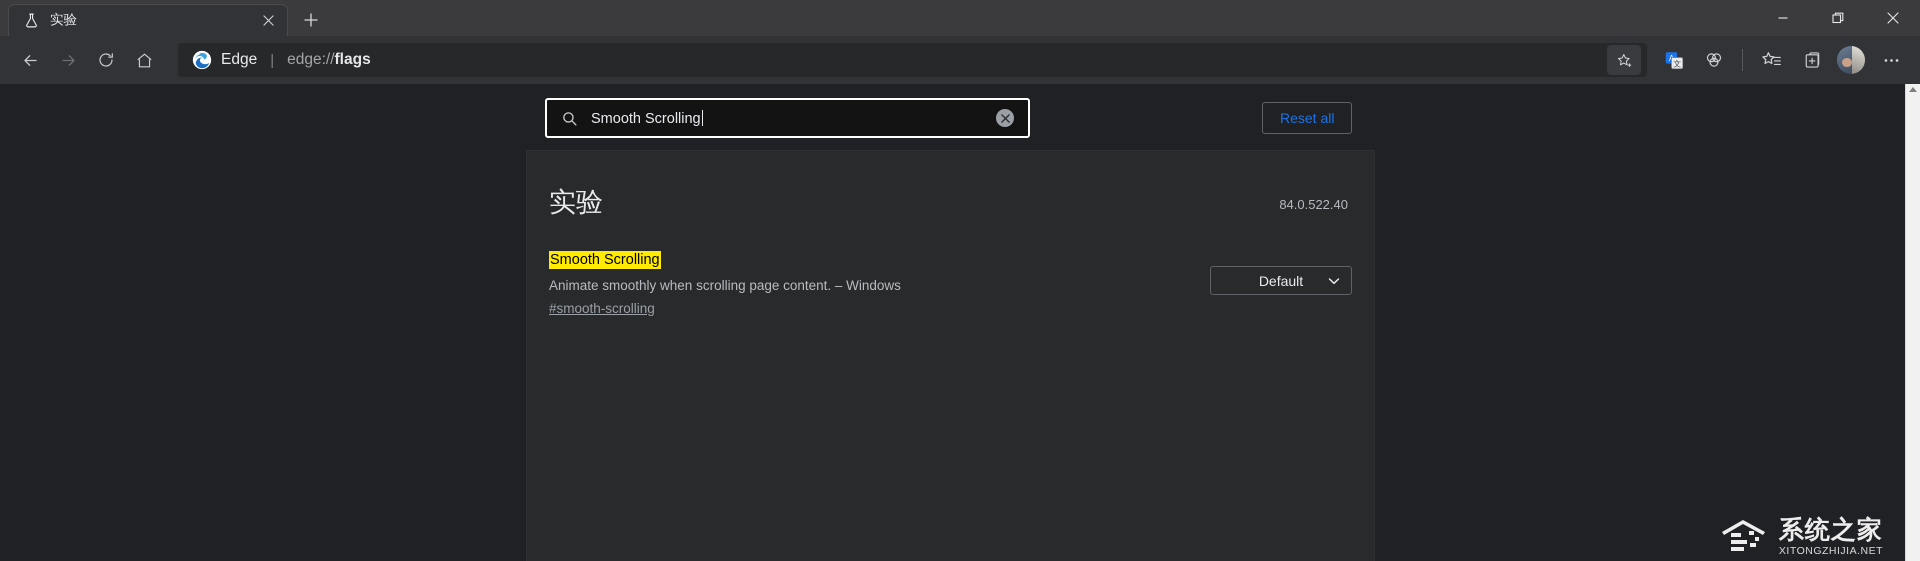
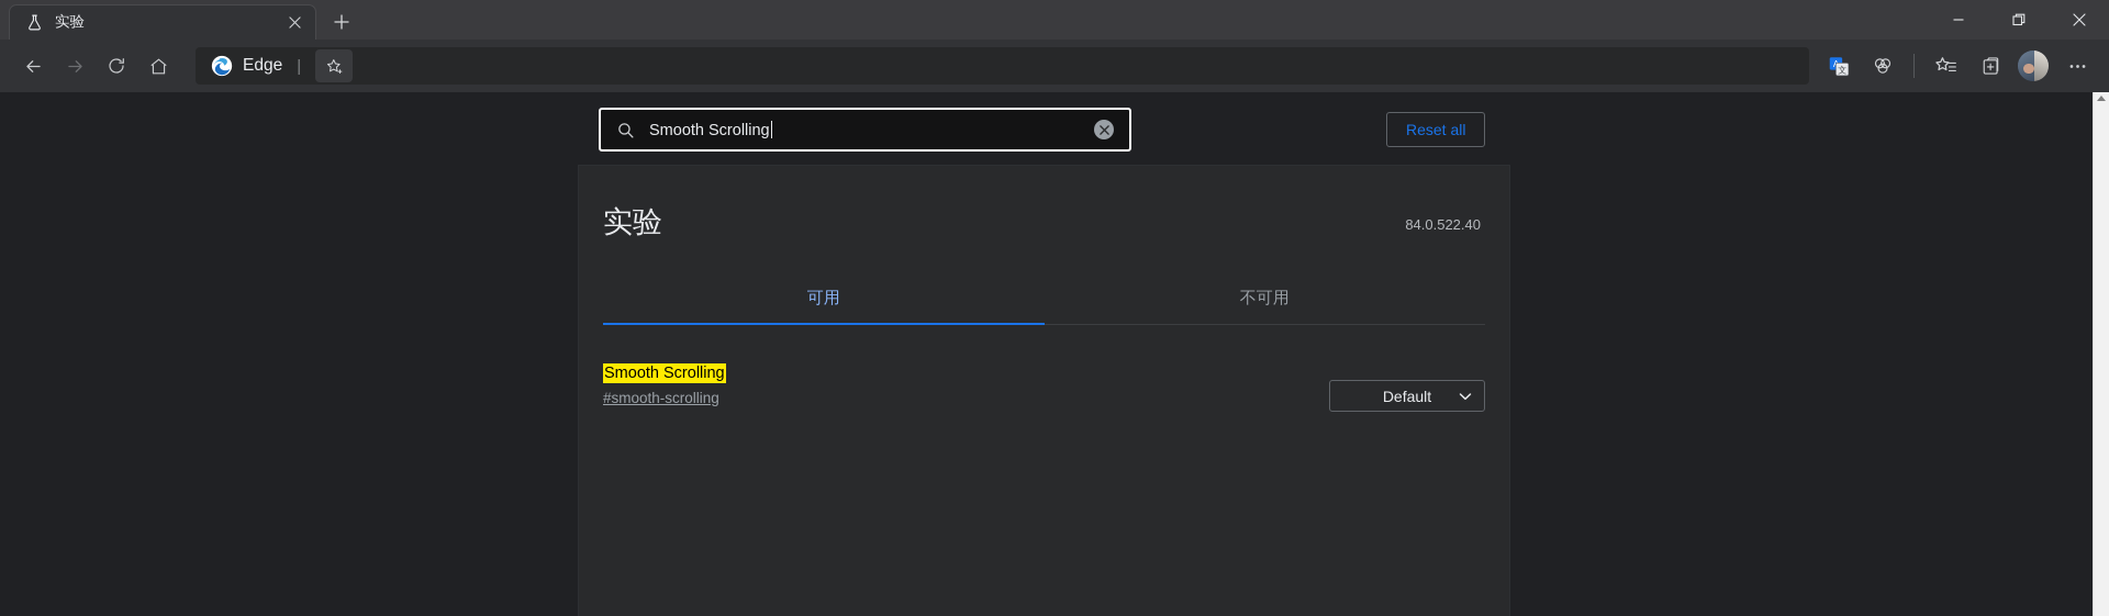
  实验
  Edge
  |
- edge://flags
  文
  Smooth Scrolling
  Reset all
  实验
  84.0.522.40
+ 可用
+ 不可用
  Smooth Scrolling
- Animate smoothly when scrolling page content. – Windows
  #smooth-scrolling
  Default
- 系统之家
- XITONGZHIJIA.NET
